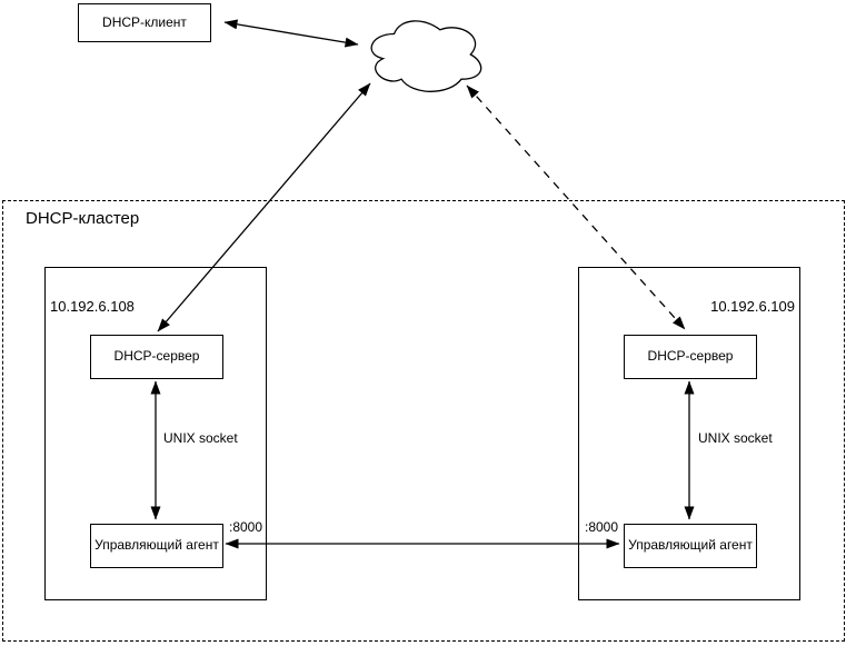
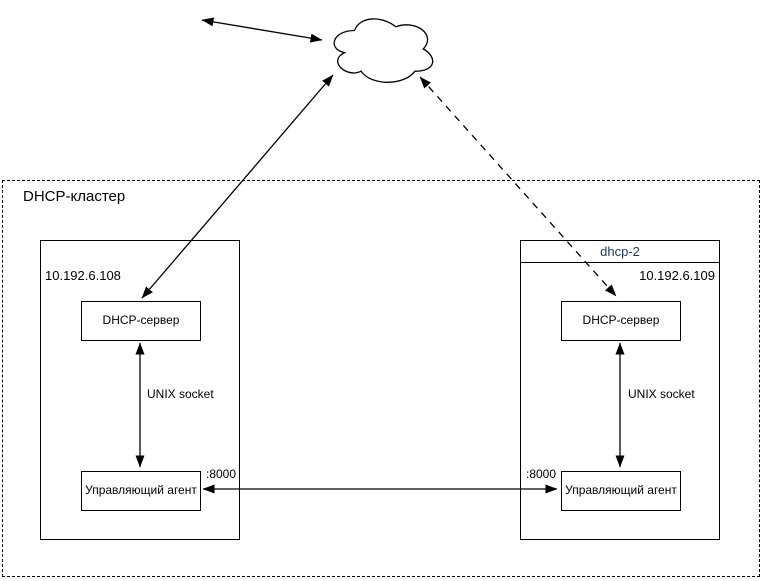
- DHCP-клиент
  DHCP-кластер
  10.192.6.108
  DHCP-сервер
  UNIX socket
  :8000
  Управляющий агент
+ dhcp-2
  10.192.6.109
  DHCP-сервер
  UNIX socket
  :8000
  Управляющий агент
